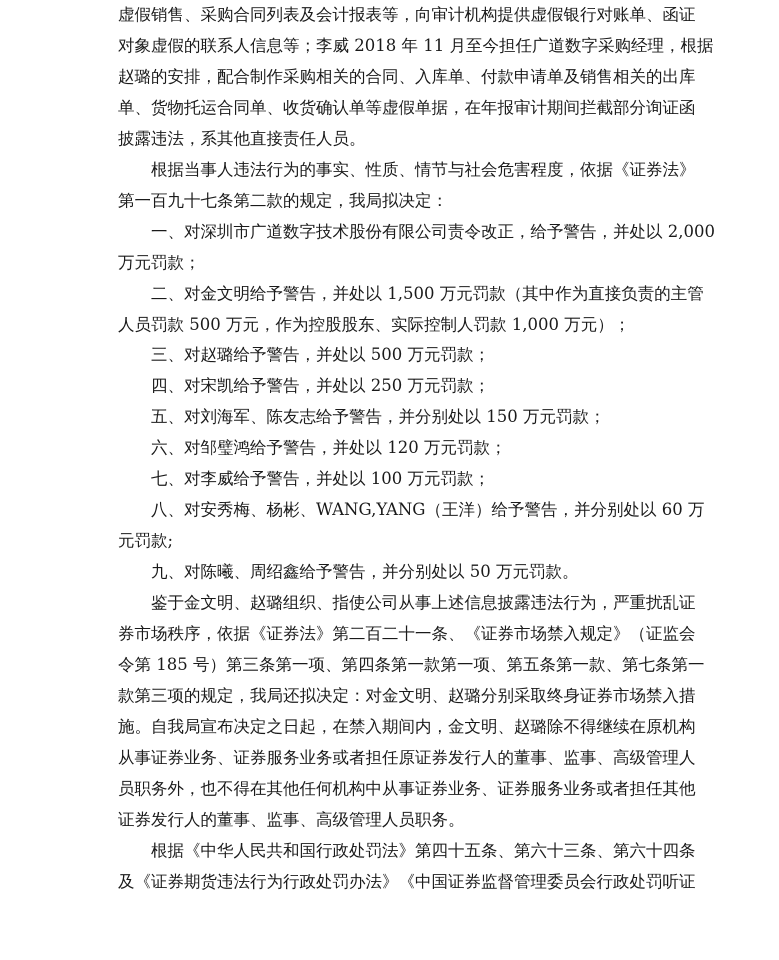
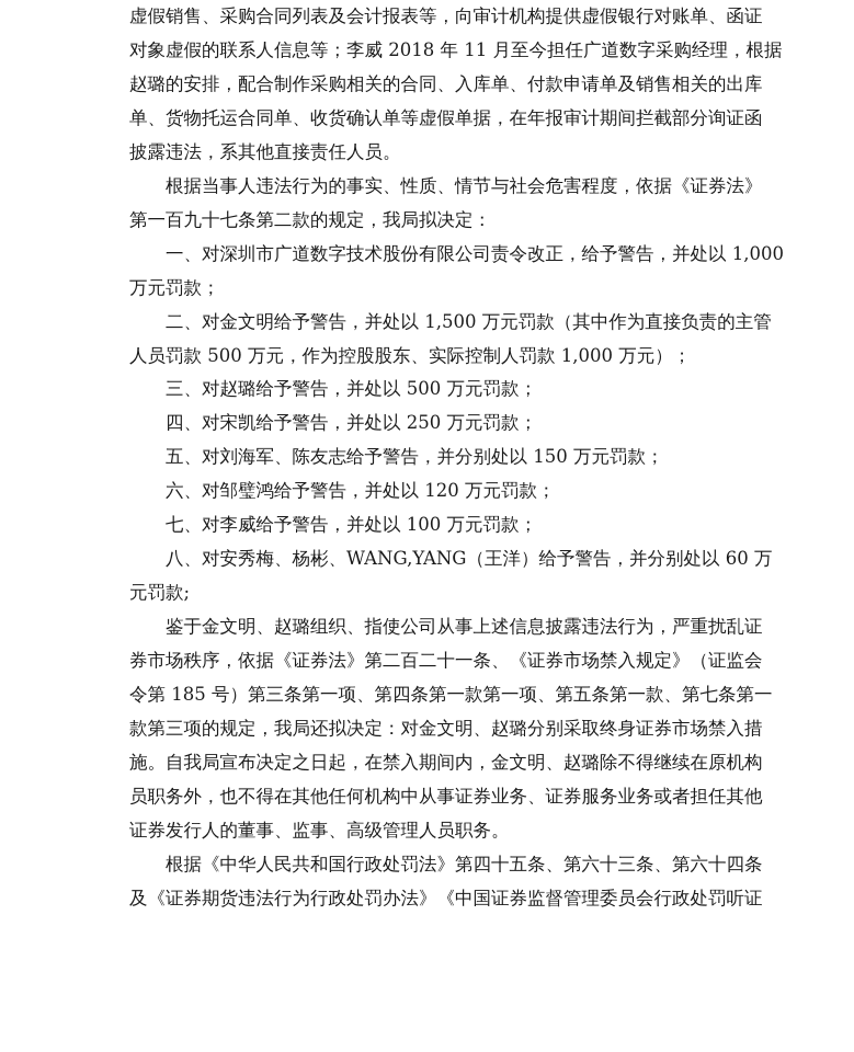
  虚假销售、采购合同列表及会计报表等，向审计机构提供虚假银行对账单、函证
  对象虚假的联系人信息等；李威 2018 年 11 月至今担任广道数字采购经理，根据
  赵璐的安排，配合制作采购相关的合同、入库单、付款申请单及销售相关的出库
  单、货物托运合同单、收货确认单等虚假单据，在年报审计期间拦截部分询证函
  披露违法，系其他直接责任人员。
  根据当事人违法行为的事实、性质、情节与社会危害程度，依据《证券法》
  第一百九十七条第二款的规定，我局拟决定：
- 一、对深圳市广道数字技术股份有限公司责令改正，给予警告，并处以 2,000
+ 一、对深圳市广道数字技术股份有限公司责令改正，给予警告，并处以 1,000
  万元罚款；
  二、对金文明给予警告，并处以 1,500 万元罚款（其中作为直接负责的主管
  人员罚款 500 万元，作为控股股东、实际控制人罚款 1,000 万元）；
  三、对赵璐给予警告，并处以 500 万元罚款；
  四、对宋凯给予警告，并处以 250 万元罚款；
  五、对刘海军、陈友志给予警告，并分别处以 150 万元罚款；
  六、对邹璧鸿给予警告，并处以 120 万元罚款；
  七、对李威给予警告，并处以 100 万元罚款；
  八、对安秀梅、杨彬、WANG,YANG（王洋）给予警告，并分别处以 60 万
  元罚款;
- 九、对陈曦、周绍鑫给予警告，并分别处以 50 万元罚款。
  鉴于金文明、赵璐组织、指使公司从事上述信息披露违法行为，严重扰乱证
  券市场秩序，依据《证券法》第二百二十一条、《证券市场禁入规定》（证监会
  令第 185 号）第三条第一项、第四条第一款第一项、第五条第一款、第七条第一
  款第三项的规定，我局还拟决定：对金文明、赵璐分别采取终身证券市场禁入措
  施。自我局宣布决定之日起，在禁入期间内，金文明、赵璐除不得继续在原机构
- 从事证券业务、证券服务业务或者担任原证券发行人的董事、监事、高级管理人
  员职务外，也不得在其他任何机构中从事证券业务、证券服务业务或者担任其他
  证券发行人的董事、监事、高级管理人员职务。
  根据《中华人民共和国行政处罚法》第四十五条、第六十三条、第六十四条
  及《证券期货违法行为行政处罚办法》《中国证券监督管理委员会行政处罚听证
